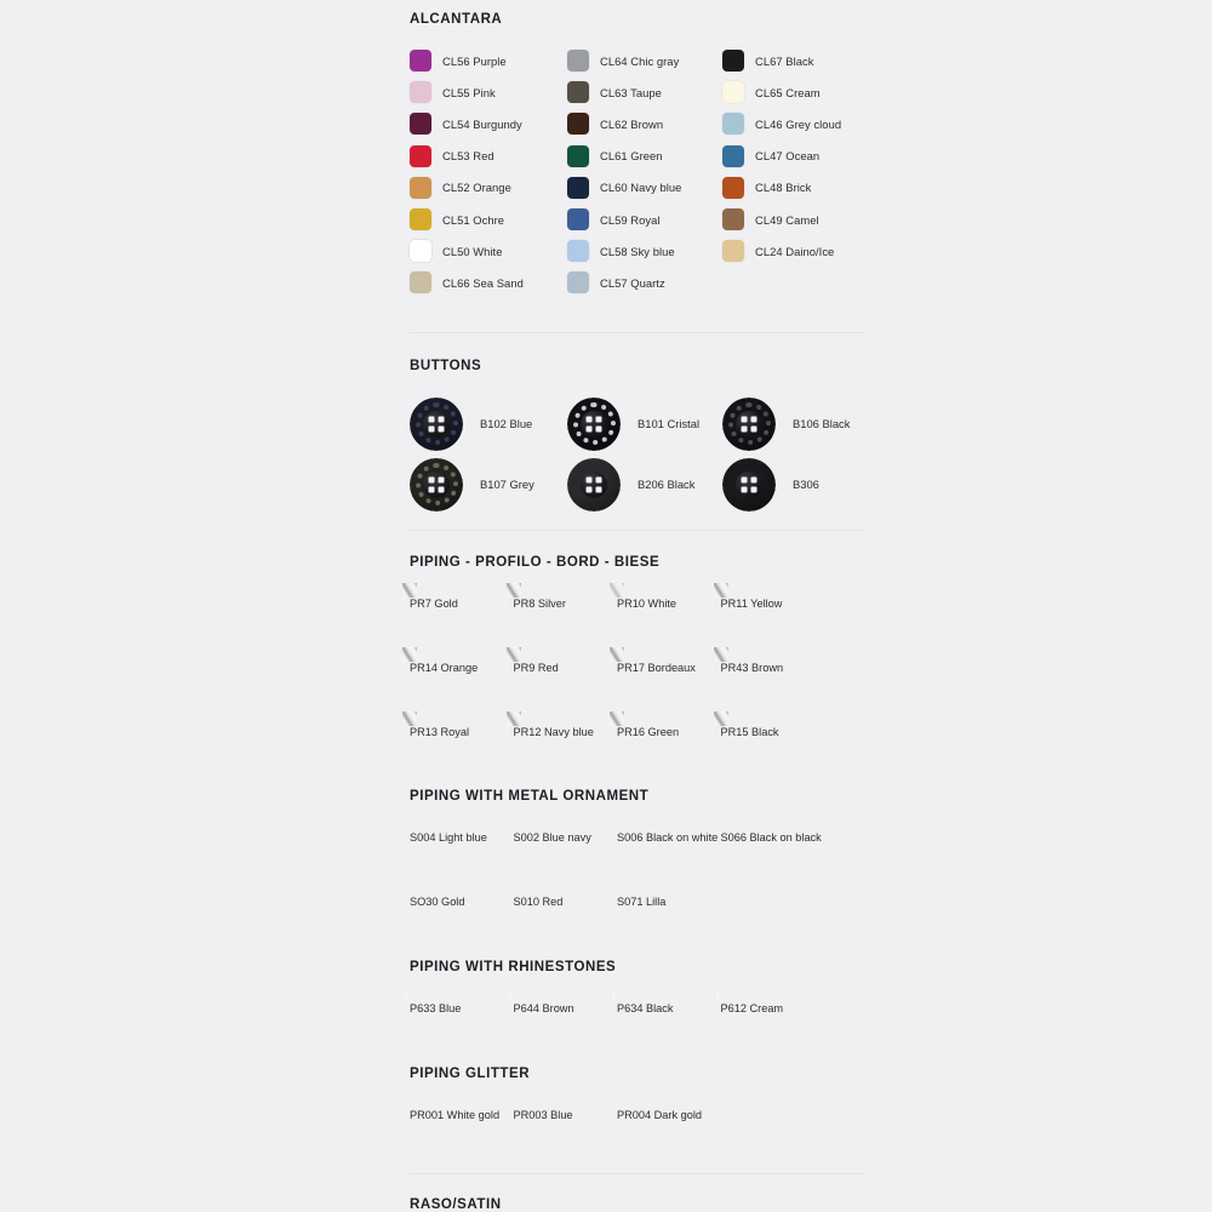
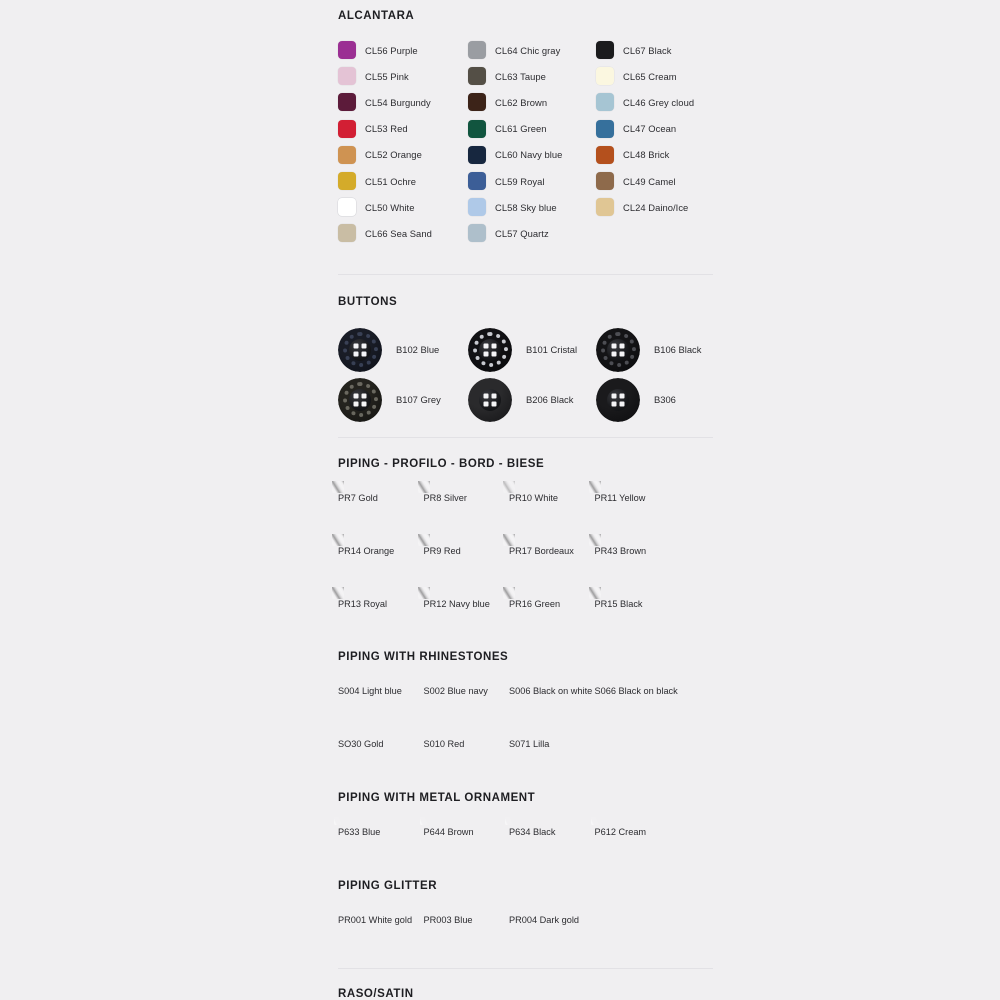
  ALCANTARA
  CL56 Purple
  CL64 Chic gray
  CL67 Black
  CL55 Pink
  CL63 Taupe
  CL65 Cream
  CL54 Burgundy
  CL62 Brown
  CL46 Grey cloud
  CL53 Red
  CL61 Green
  CL47 Ocean
  CL52 Orange
  CL60 Navy blue
  CL48 Brick
  CL51 Ochre
  CL59 Royal
  CL49 Camel
  CL50 White
  CL58 Sky blue
  CL24 Daino/Ice
  CL66 Sea Sand
  CL57 Quartz
  BUTTONS
  B102 Blue
  B101 Cristal
  B106 Black
  B107 Grey
  B206 Black
  B306
  PIPING - PROFILO - BORD - BIESE
  PR7 Gold
  PR8 Silver
  PR10 White
  PR11 Yellow
  PR14 Orange
  PR9 Red
  PR17 Bordeaux
  PR43 Brown
  PR13 Royal
  PR12 Navy blue
  PR16 Green
  PR15 Black
- PIPING WITH METAL ORNAMENT
+ PIPING WITH RHINESTONES
  S004 Light blue
  S002 Blue navy
  S006 Black on white
  S066 Black on black
  SO30 Gold
  S010 Red
  S071 Lilla
- PIPING WITH RHINESTONES
+ PIPING WITH METAL ORNAMENT
  P633 Blue
  P644 Brown
  P634 Black
  P612 Cream
  PIPING GLITTER
  PR001 White gold
  PR003 Blue
  PR004 Dark gold
  RASO/SATIN
